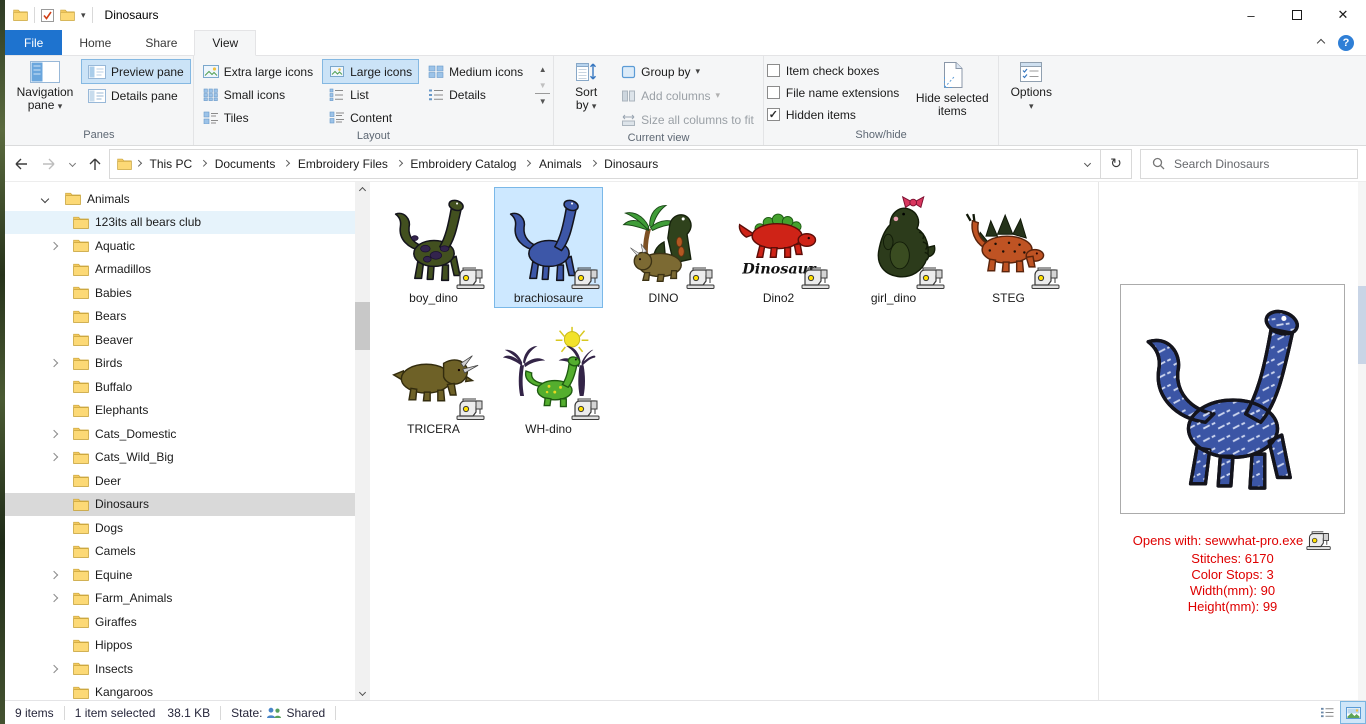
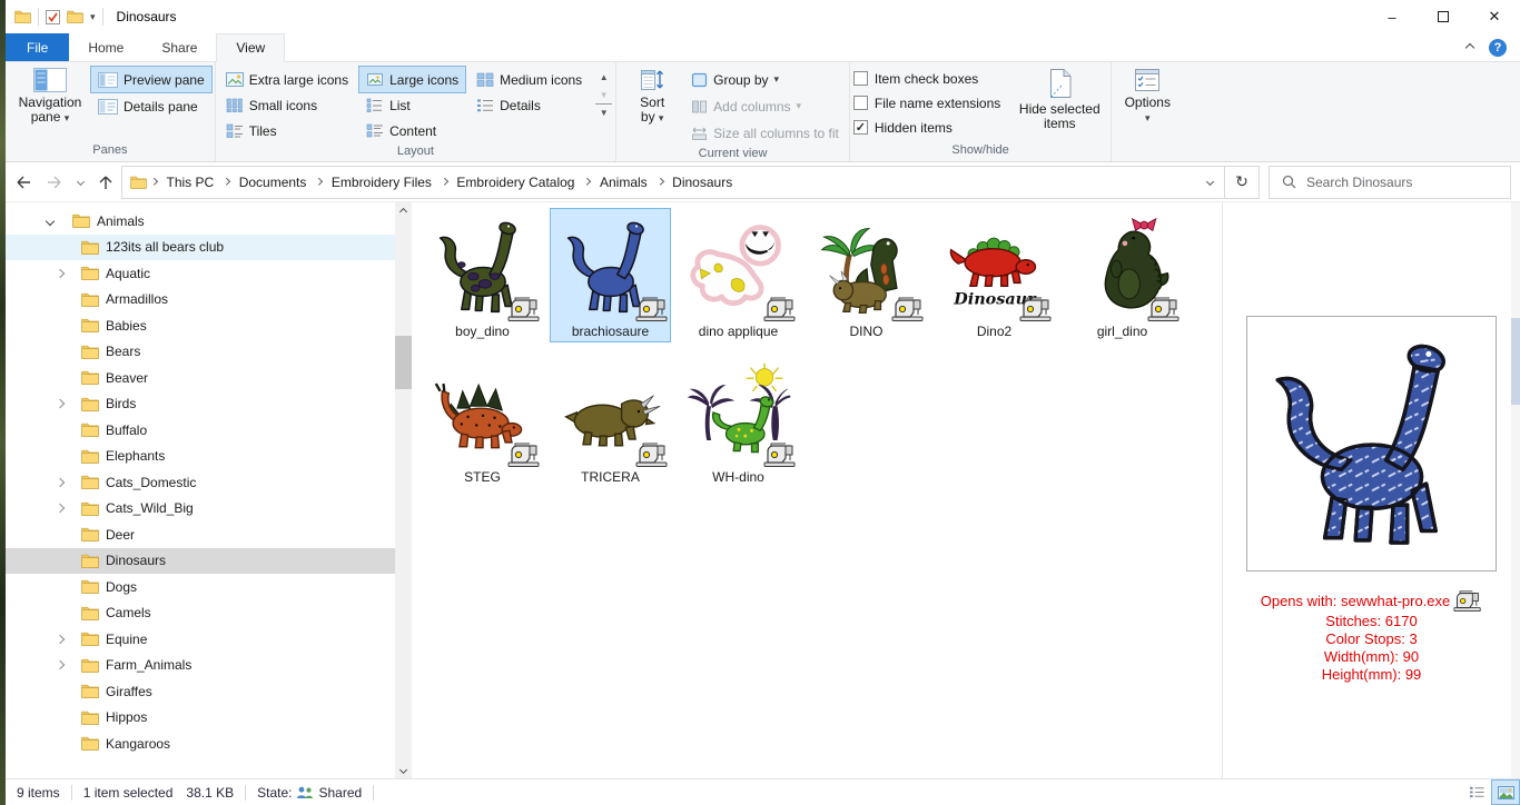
  ▾
  Dinosaurs
  –
  ✕
  File
  Home
  Share
  View
  ?
  Navigation pane ▾
  Preview pane
  Details pane
  Panes
  Extra large icons
  Small icons
  Tiles
  Large icons
  List
  Content
  Medium icons
  Details
  ▲
  ▼
  ▼
  Layout
  Sort by ▾
  Group by
  ▾
  Add columns
  ▾
  Size all columns to fit
  Current view
  Item check boxes
  File name extensions
  Hidden items
  Hide selected items
  Show/hide
  Options
  ▾
  This PC
  Documents
  Embroidery Files
  Embroidery Catalog
  Animals
  Dinosaurs
  ↻
  Search Dinosaurs
  Animals
  123its all bears club
  Aquatic
  Armadillos
  Babies
  Bears
  Beaver
  Birds
  Buffalo
  Elephants
  Cats_Domestic
  Cats_Wild_Big
  Deer
  Dinosaurs
  Dogs
  Camels
  Equine
  Farm_Animals
  Giraffes
  Hippos
- Insects
  Kangaroos
  boy_dino
  brachiosaure
+ dino applique
  DINO
  Dinosaur
  Dino2
  girl_dino
  STEG
  TRICERA
  WH-dino
  Opens with: sewwhat-pro.exe
  Stitches: 6170
  Color Stops: 3
  Width(mm): 90
  Height(mm): 99
  9 items
  1 item selected
  38.1 KB
  State:
  Shared
